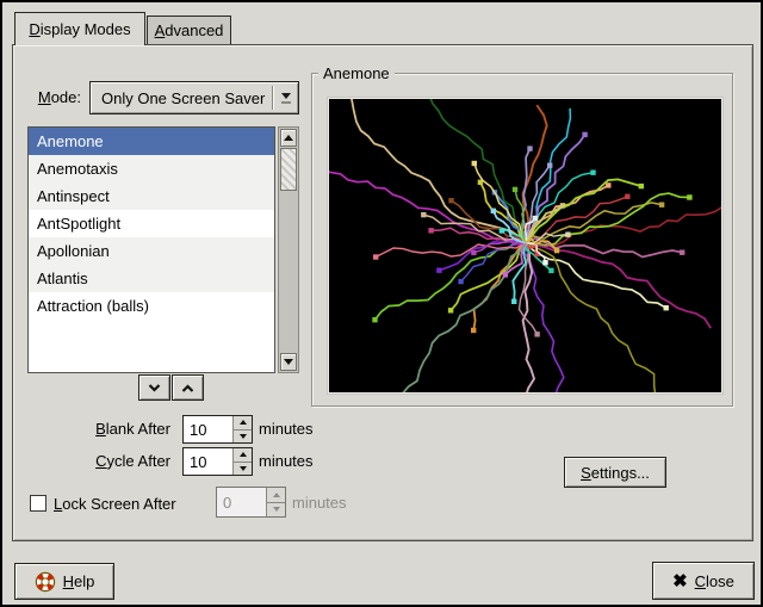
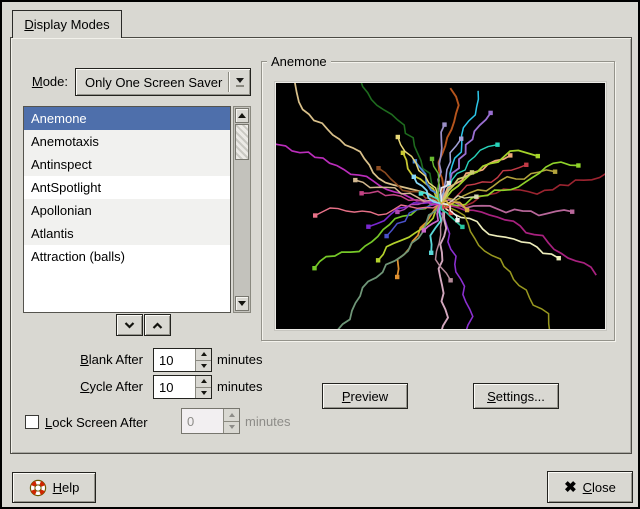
  Display Modes
- Advanced
  Mode:
  Only One Screen Saver
  Anemone
  Anemotaxis
  Antinspect
  AntSpotlight
  Apollonian
  Atlantis
  Attraction (balls)
  Blank After
  10
  minutes
  Cycle After
  10
  minutes
  Lock Screen After
  0
  minutes
  Anemone
+ Preview
  Settings...
  Help
  ✖
  Close
